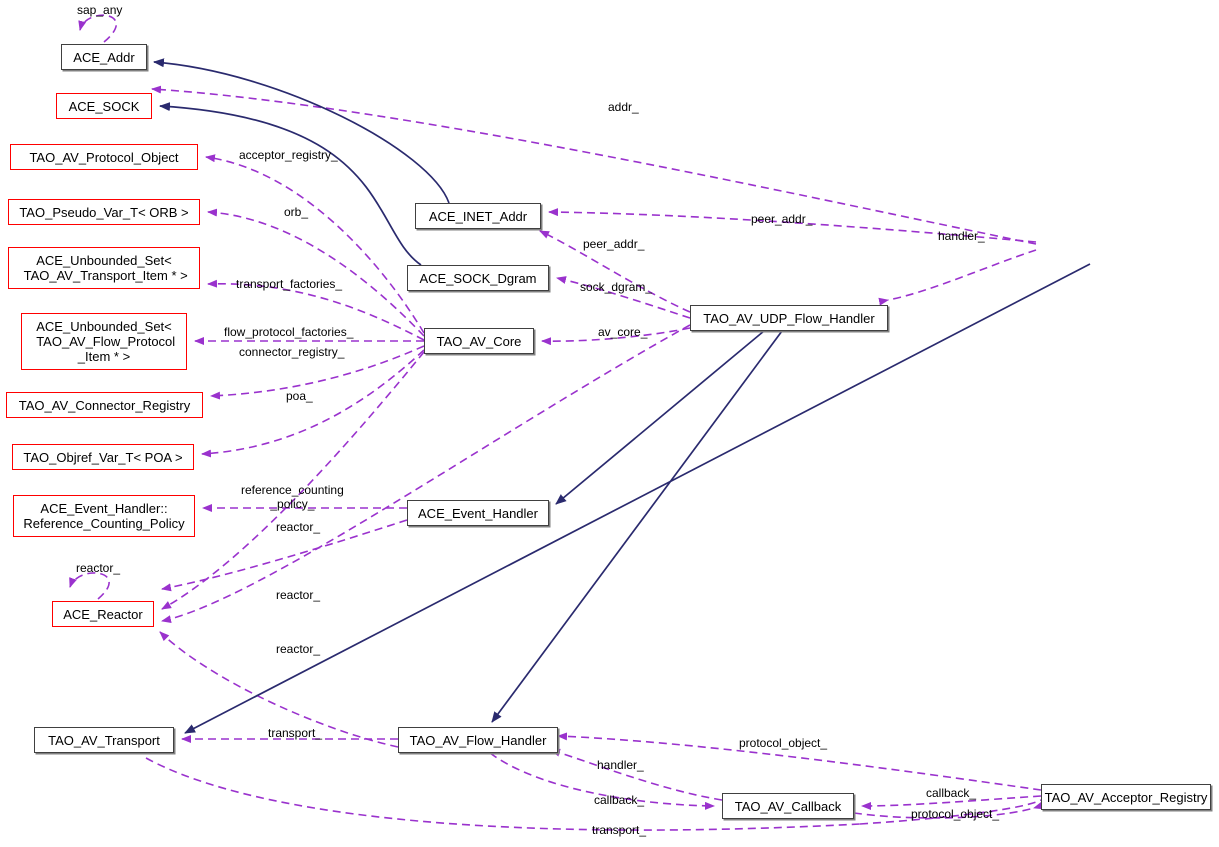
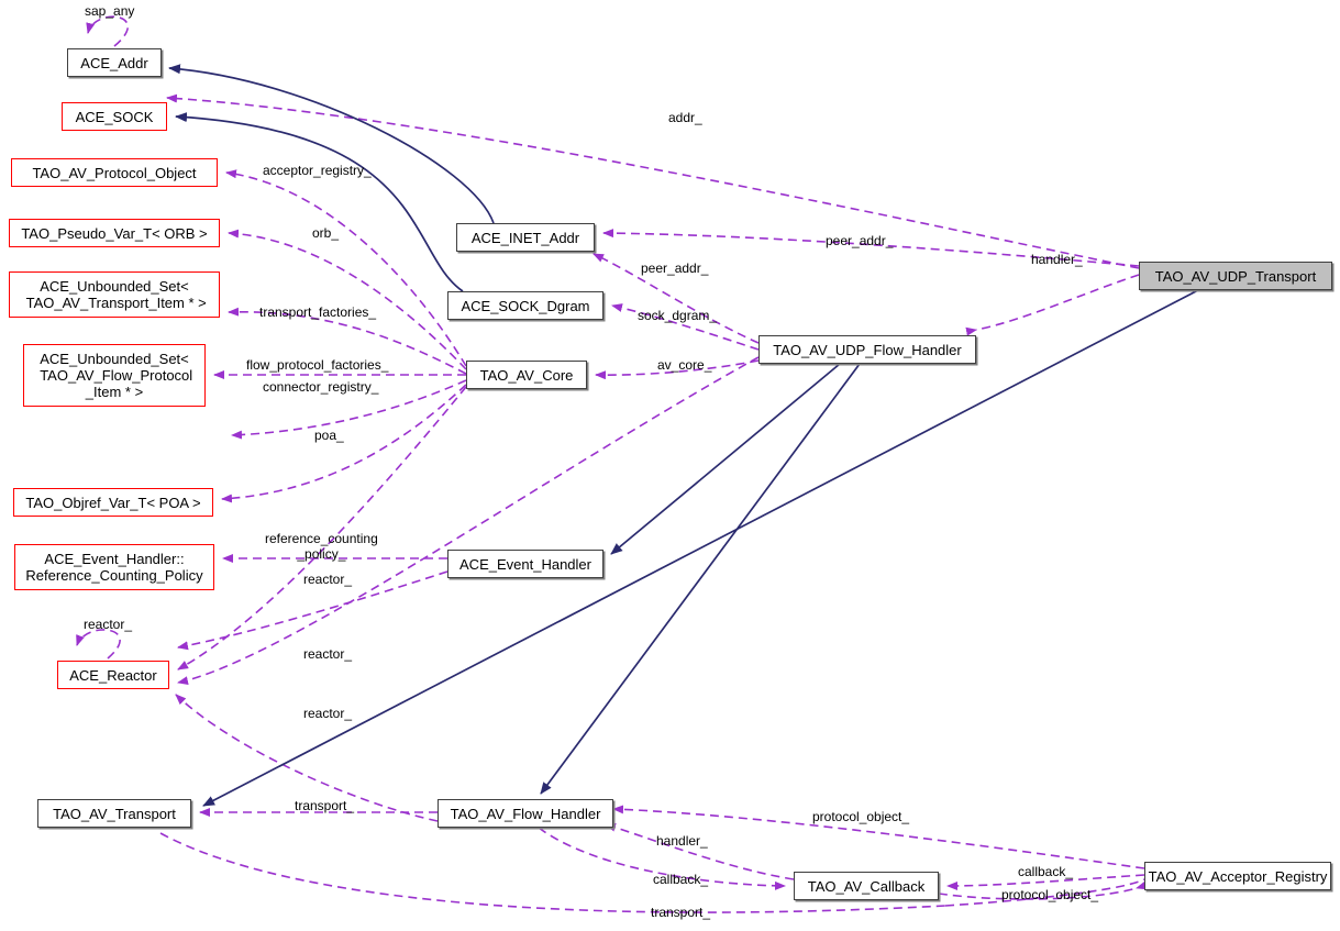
  ACE_Addr
  ACE_SOCK
  TAO_AV_Protocol_Object
  TAO_Pseudo_Var_T< ORB >
  ACE_Unbounded_Set<
  TAO_AV_Transport_Item * >
  ACE_Unbounded_Set<
  TAO_AV_Flow_Protocol
  _Item * >
- TAO_AV_Connector_Registry
  TAO_Objref_Var_T< POA >
  ACE_Event_Handler::
  Reference_Counting_Policy
  ACE_Reactor
  TAO_AV_Transport
  ACE_INET_Addr
  ACE_SOCK_Dgram
  TAO_AV_Core
  ACE_Event_Handler
  TAO_AV_UDP_Flow_Handler
  TAO_AV_Flow_Handler
  TAO_AV_Callback
+ TAO_AV_UDP_Transport
  TAO_AV_Acceptor_Registry
  sap_any
  acceptor_registry_
  orb_
  transport_factories_
  flow_protocol_factories_
  connector_registry_
  poa_
  reference_counting
  _policy_
  reactor_
  reactor_
  reactor_
  reactor_
  addr_
  peer_addr_
  peer_addr_
  handler_
  sock_dgram_
  av_core_
  transport_
  protocol_object_
  handler_
  callback_
  callback_
  protocol_object_
  transport_
